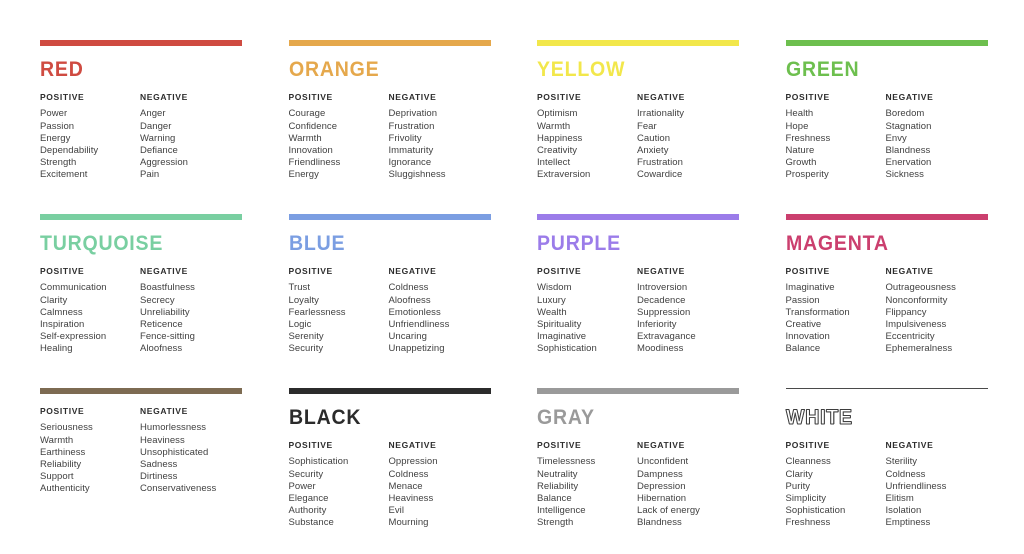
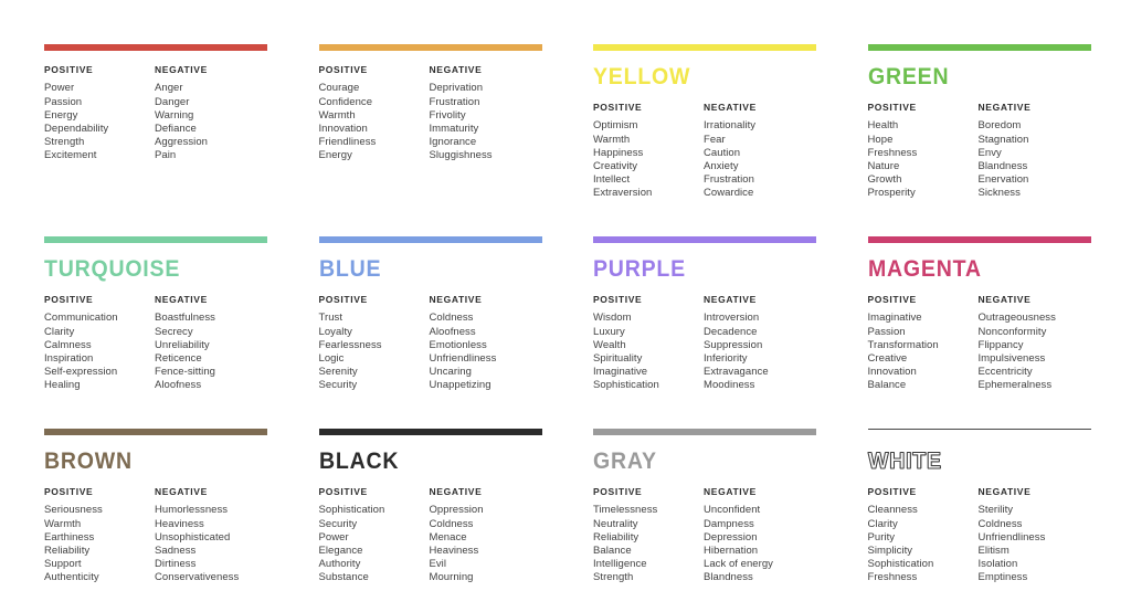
- RED
  POSITIVE
  Power
  Passion
  Energy
  Dependability
  Strength
  Excitement
  NEGATIVE
  Anger
  Danger
  Warning
  Defiance
  Aggression
  Pain
- ORANGE
  POSITIVE
  Courage
  Confidence
  Warmth
  Innovation
  Friendliness
  Energy
  NEGATIVE
  Deprivation
  Frustration
  Frivolity
  Immaturity
  Ignorance
  Sluggishness
  YELLOW
  POSITIVE
  Optimism
  Warmth
  Happiness
  Creativity
  Intellect
  Extraversion
  NEGATIVE
  Irrationality
  Fear
  Caution
  Anxiety
  Frustration
  Cowardice
  GREEN
  POSITIVE
  Health
  Hope
  Freshness
  Nature
  Growth
  Prosperity
  NEGATIVE
  Boredom
  Stagnation
  Envy
  Blandness
  Enervation
  Sickness
  TURQUOISE
  POSITIVE
  Communication
  Clarity
  Calmness
  Inspiration
  Self-expression
  Healing
  NEGATIVE
  Boastfulness
  Secrecy
  Unreliability
  Reticence
  Fence-sitting
  Aloofness
  BLUE
  POSITIVE
  Trust
  Loyalty
  Fearlessness
  Logic
  Serenity
  Security
  NEGATIVE
  Coldness
  Aloofness
  Emotionless
  Unfriendliness
  Uncaring
  Unappetizing
  PURPLE
  POSITIVE
  Wisdom
  Luxury
  Wealth
  Spirituality
  Imaginative
  Sophistication
  NEGATIVE
  Introversion
  Decadence
  Suppression
  Inferiority
  Extravagance
  Moodiness
  MAGENTA
  POSITIVE
  Imaginative
  Passion
  Transformation
  Creative
  Innovation
  Balance
  NEGATIVE
  Outrageousness
  Nonconformity
  Flippancy
  Impulsiveness
  Eccentricity
  Ephemeralness
+ BROWN
  POSITIVE
  Seriousness
  Warmth
  Earthiness
  Reliability
  Support
  Authenticity
  NEGATIVE
  Humorlessness
  Heaviness
  Unsophisticated
  Sadness
  Dirtiness
  Conservativeness
  BLACK
  POSITIVE
  Sophistication
  Security
  Power
  Elegance
  Authority
  Substance
  NEGATIVE
  Oppression
  Coldness
  Menace
  Heaviness
  Evil
  Mourning
  GRAY
  POSITIVE
  Timelessness
  Neutrality
  Reliability
  Balance
  Intelligence
  Strength
  NEGATIVE
  Unconfident
  Dampness
  Depression
  Hibernation
  Lack of energy
  Blandness
  WHITE
  POSITIVE
  Cleanness
  Clarity
  Purity
  Simplicity
  Sophistication
  Freshness
  NEGATIVE
  Sterility
  Coldness
  Unfriendliness
  Elitism
  Isolation
  Emptiness
